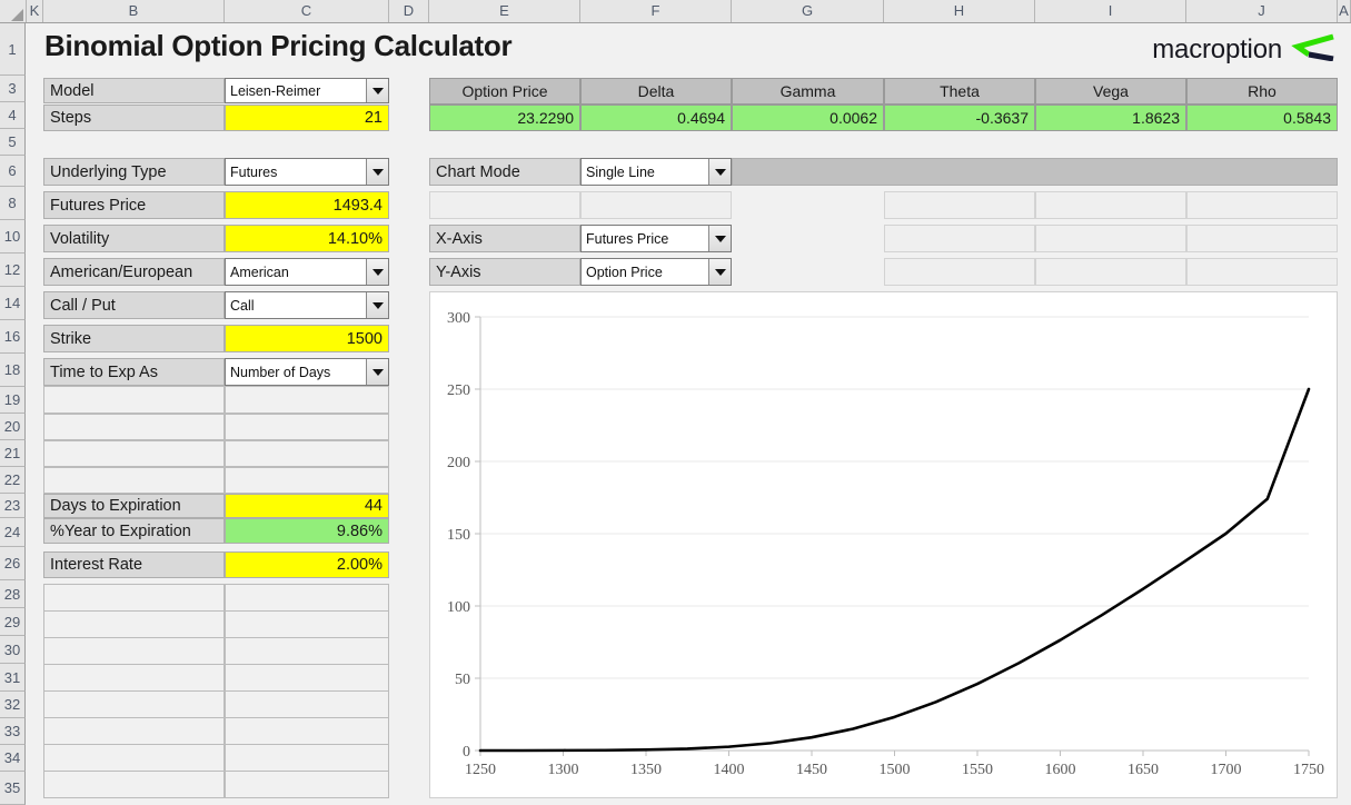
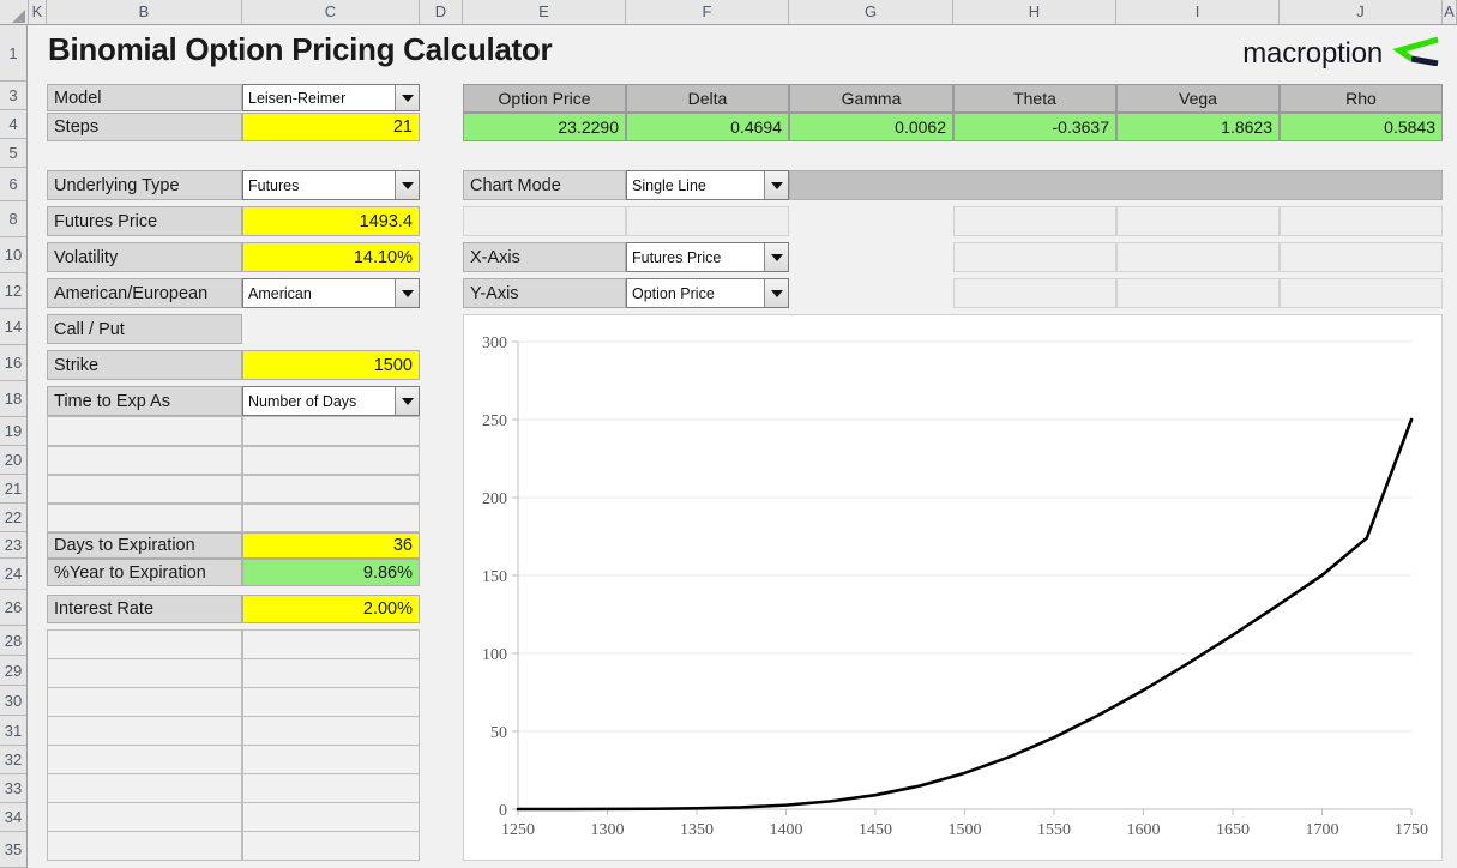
  K
  B
  C
  D
  E
  F
  G
  H
  I
  J
  A
  1
  3
  4
  5
  6
  8
  10
  12
  14
  16
  18
  19
  20
  21
  22
  23
  24
  26
  28
  29
  30
  31
  32
  33
  34
  35
  Binomial Option Pricing Calculator
  macroption
  Model
  Leisen-Reimer
  Steps
  21
  Underlying Type
  Futures
  Futures Price
  1493.4
  Volatility
  14.10%
  American/European
  American
  Call / Put
- Call
  Strike
  1500
  Time to Exp As
  Number of Days
  Days to Expiration
- 44
+ 36
  %Year to Expiration
  9.86%
  Interest Rate
  2.00%
  Option Price
  Delta
  Gamma
  Theta
  Vega
  Rho
  23.2290
  0.4694
  0.0062
  -0.3637
  1.8623
  0.5843
  Chart Mode
  Single Line
  X-Axis
  Futures Price
  Y-Axis
  Option Price
  0
  50
  100
  150
  200
  250
  300
  1250
  1300
  1350
  1400
  1450
  1500
  1550
  1600
  1650
  1700
  1750
